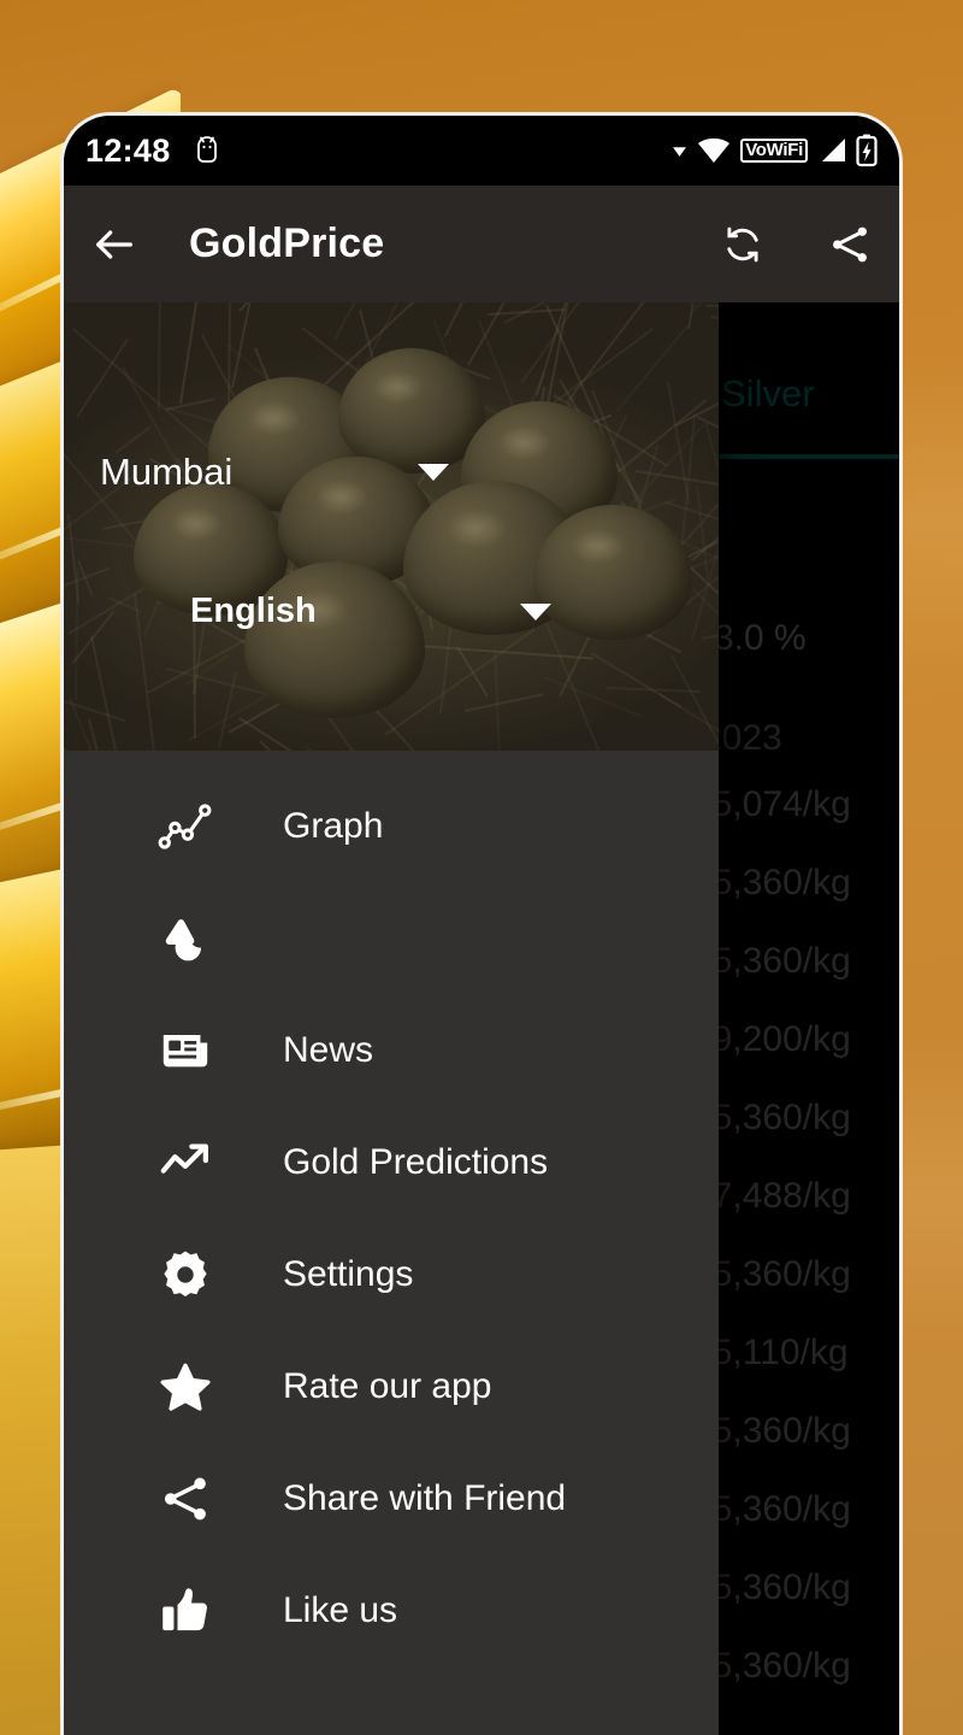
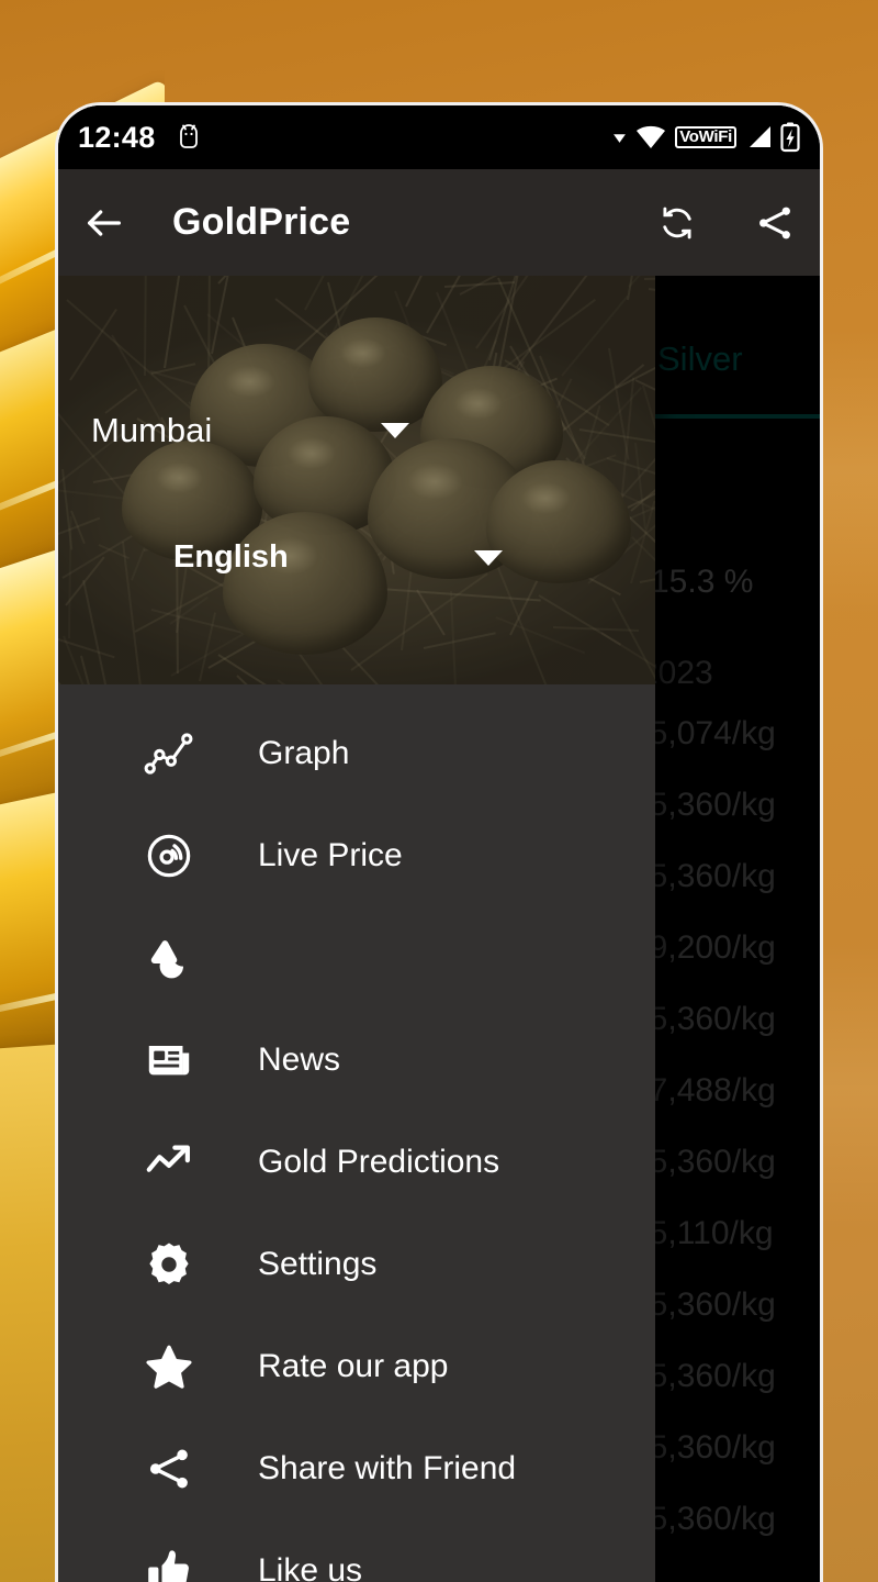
  Silver
- 3.0 %
+ 15.3 %
  023
  5,074/kg
  5,360/kg
  5,360/kg
  9,200/kg
  5,360/kg
  7,488/kg
  5,360/kg
  5,110/kg
  5,360/kg
  5,360/kg
  5,360/kg
  5,360/kg
  Mumbai
  English
  Graph
+ Live Price
  News
  Gold Predictions
  Settings
  Rate our app
  Share with Friend
  Like us
  GoldPrice
  12:48
  VoWiFi
